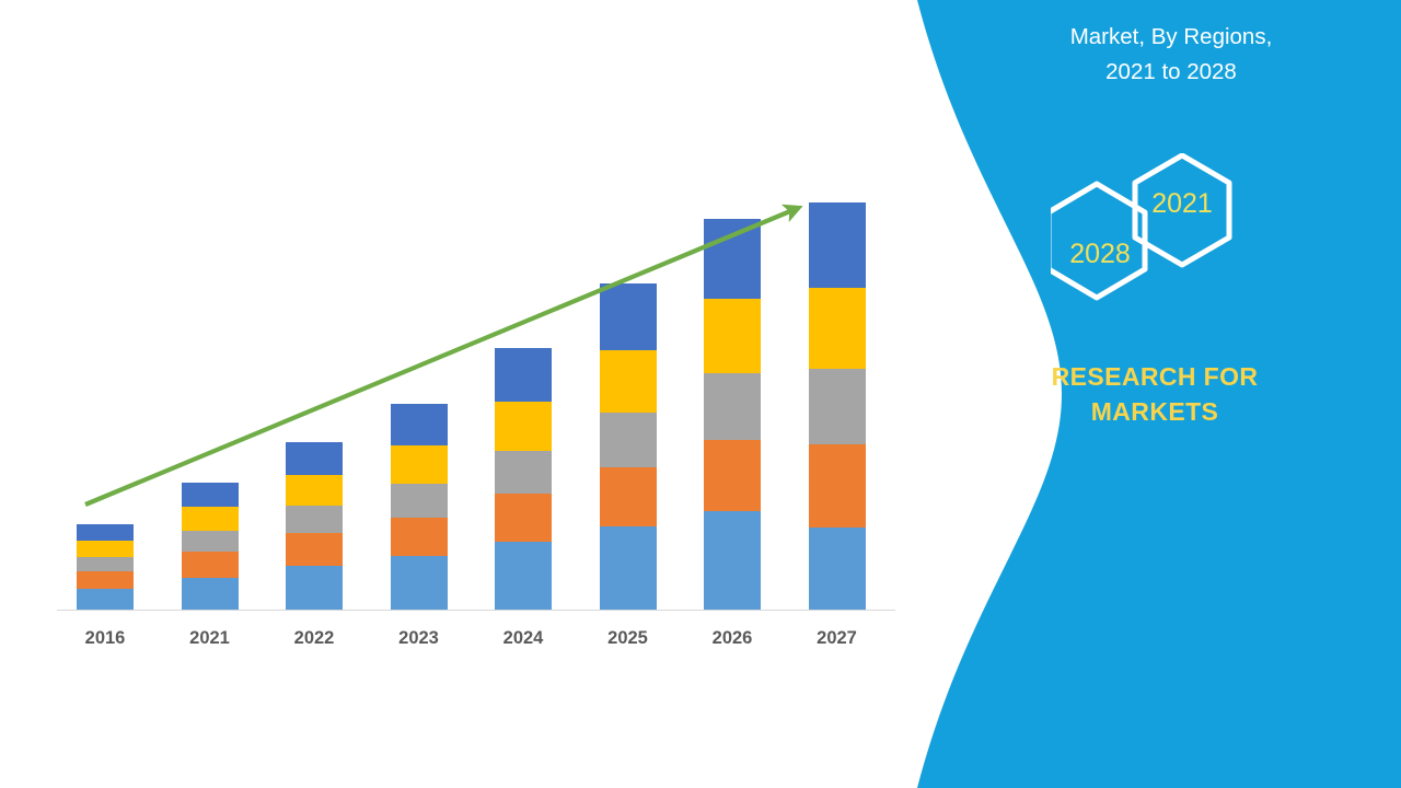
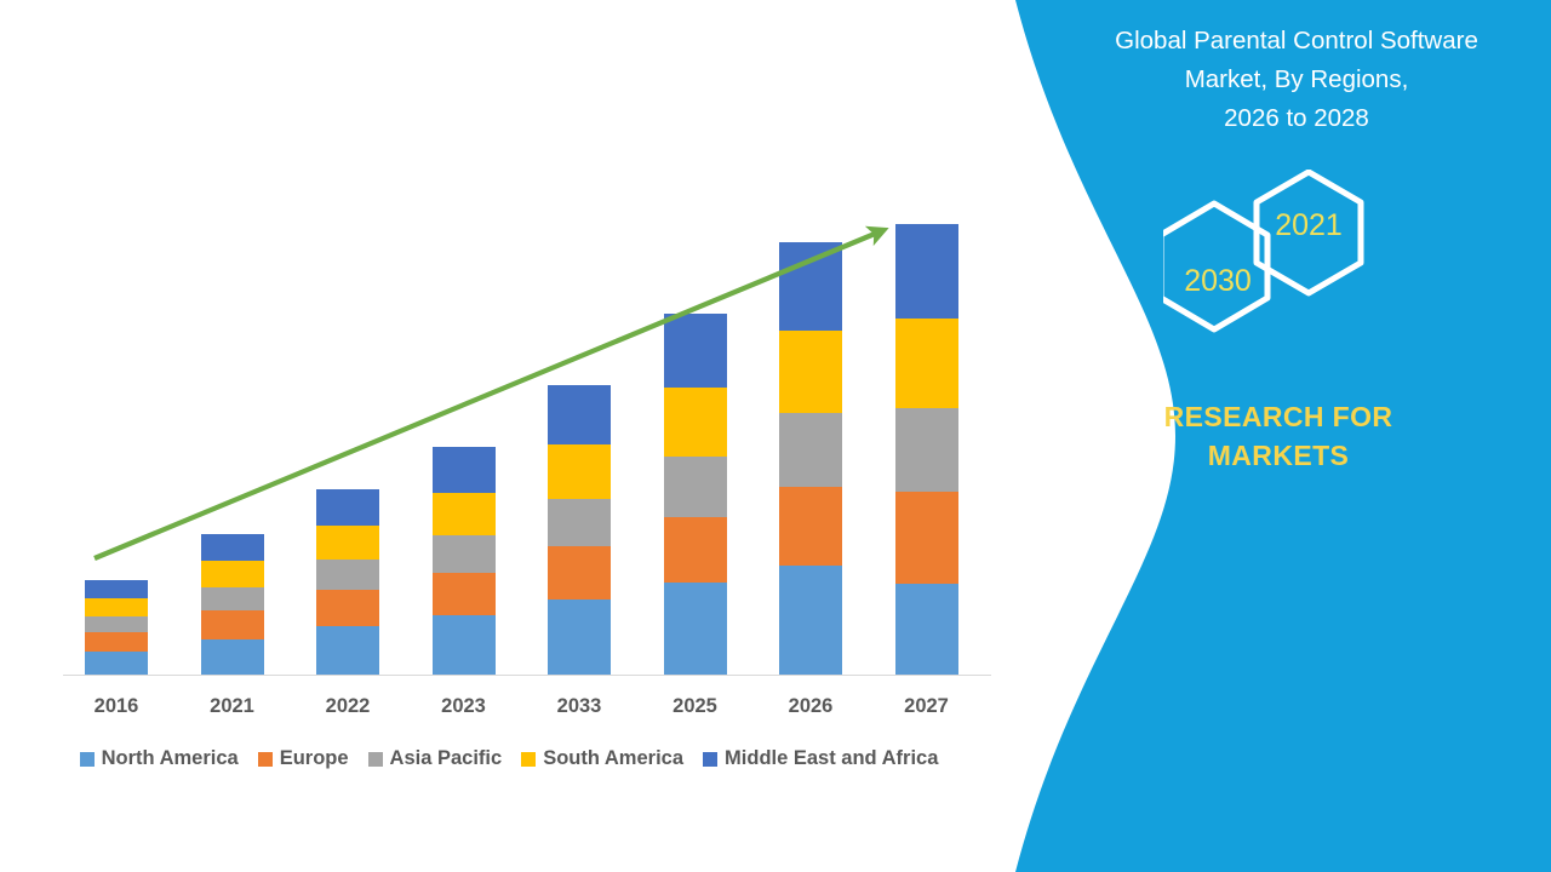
  2016
  2021
  2022
  2023
- 2024
+ 2033
  2025
  2026
  2027
+ North America
+ Europe
+ Asia Pacific
+ South America
+ Middle East and Africa
+ Global Parental Control Software
  Market, By Regions,
- 2021 to 2028
+ 2026 to 2028
  2021
- 2028
+ 2030
  RESEARCH FOR
  MARKETS
